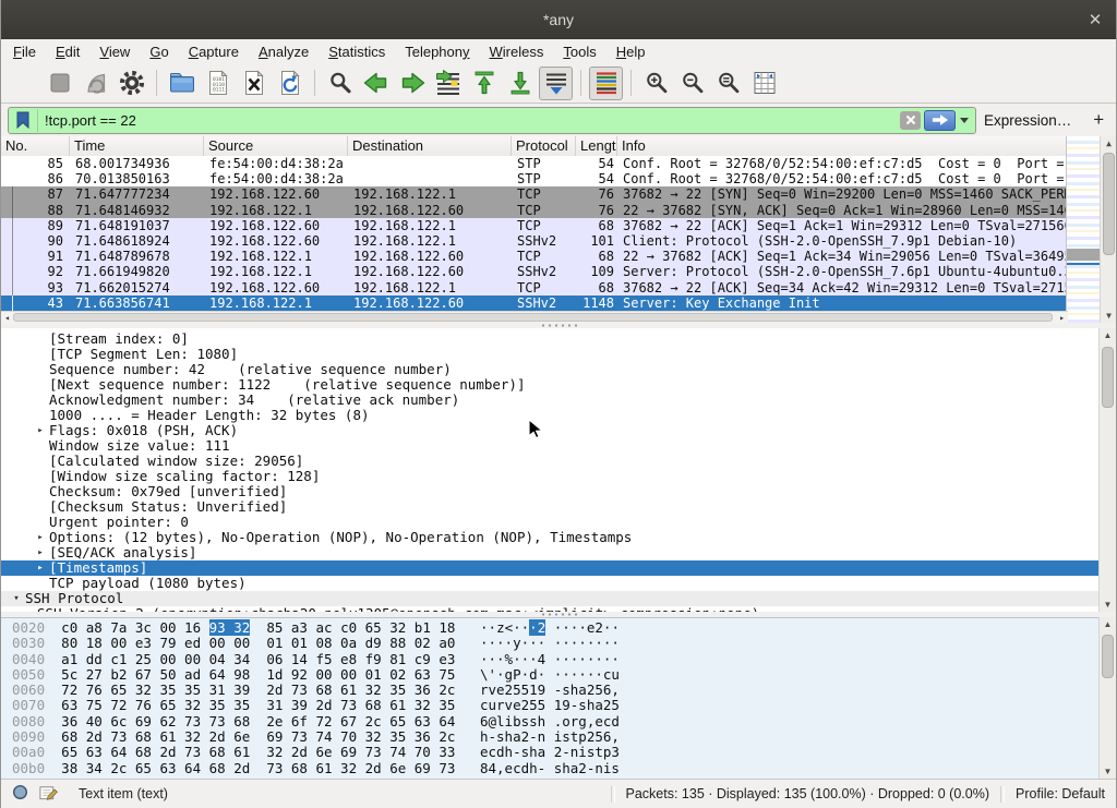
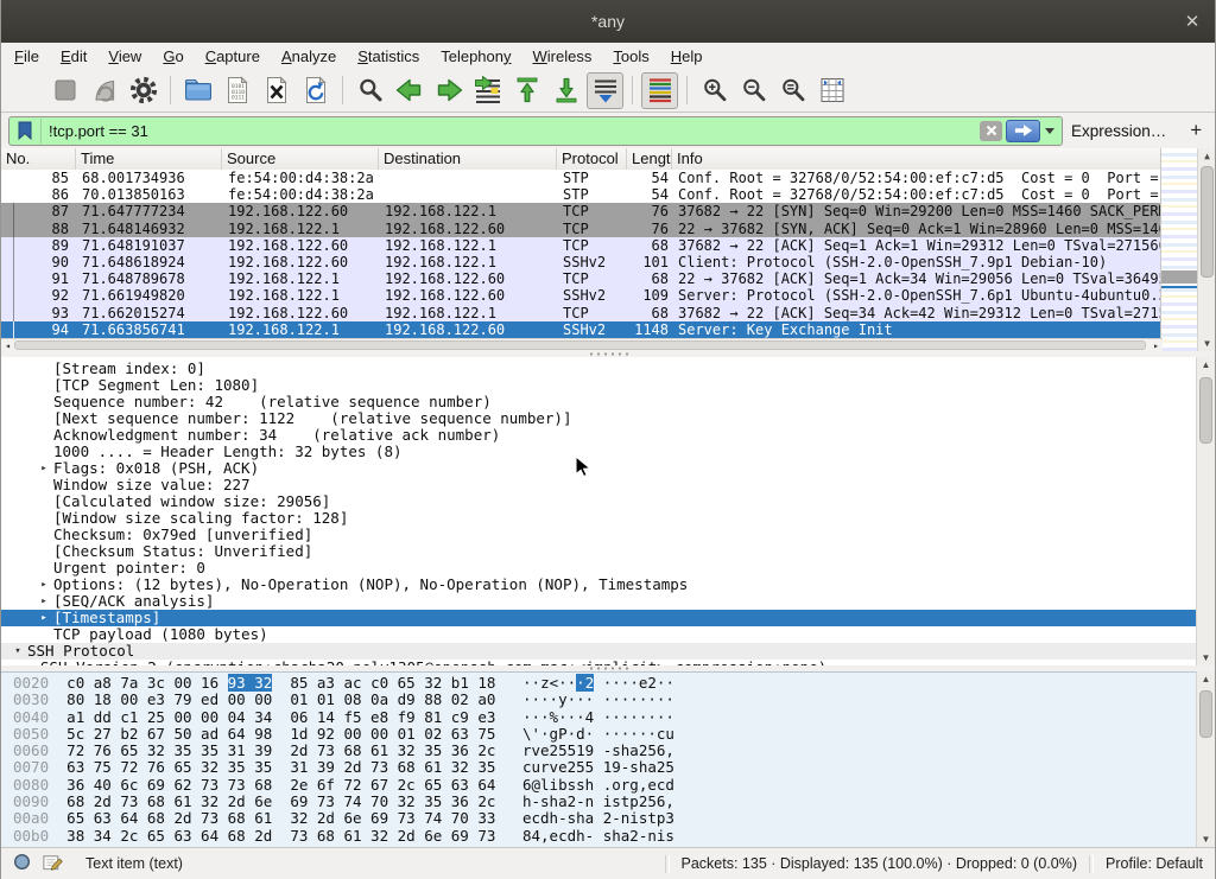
  *any
  ✕
  File
  Edit
  View
  Go
  Capture
  Analyze
  Statistics
  Telephony
  Wireless
  Tools
  Help
- !tcp.port == 22
+ !tcp.port == 31
  Expression…
  +
  No.
  Time
  Source
  Destination
  Protocol
  Lengt
  Info
  85
  68.001734936
  fe:54:00:d4:38:2a
  STP
  54
  Conf. Root = 32768/0/52:54:00:ef:c7:d5 Cost = 0 Port =
  86
  70.013850163
  fe:54:00:d4:38:2a
  STP
  54
  Conf. Root = 32768/0/52:54:00:ef:c7:d5 Cost = 0 Port =
  87
  71.647777234
  192.168.122.60
  192.168.122.1
  TCP
  76
  37682 → 22 [SYN] Seq=0 Win=29200 Len=0 MSS=1460 SACK_PER
  88
  71.648146932
  192.168.122.1
  192.168.122.60
  TCP
  76
  22 → 37682 [SYN, ACK] Seq=0 Ack=1 Win=28960 Len=0 MSS=14
  89
  71.648191037
  192.168.122.60
  192.168.122.1
  TCP
  68
  37682 → 22 [ACK] Seq=1 Ack=1 Win=29312 Len=0 TSval=27156
  90
  71.648618924
  192.168.122.60
  192.168.122.1
  SSHv2
  101
  Client: Protocol (SSH-2.0-OpenSSH_7.9p1 Debian-10)
  91
  71.648789678
  192.168.122.1
  192.168.122.60
  TCP
  68
  22 → 37682 [ACK] Seq=1 Ack=34 Win=29056 Len=0 TSval=3649
  92
  71.661949820
  192.168.122.1
  192.168.122.60
  SSHv2
  109
  Server: Protocol (SSH-2.0-OpenSSH_7.6p1 Ubuntu-4ubuntu0.
  93
  71.662015274
  192.168.122.60
  192.168.122.1
  TCP
  68
  37682 → 22 [ACK] Seq=34 Ack=42 Win=29312 Len=0 TSval=271
- 43
+ 94
  71.663856741
  192.168.122.1
  192.168.122.60
  SSHv2
  1148
  Server: Key Exchange Init
  ▲
  ▼
  ◂
  ▸
  [Stream index: 0]
  [TCP Segment Len: 1080]
  Sequence number: 42 (relative sequence number)
  [Next sequence number: 1122 (relative sequence number)]
  Acknowledgment number: 34 (relative ack number)
  1000 .... = Header Length: 32 bytes (8)
  ▸
  Flags: 0x018 (PSH, ACK)
- Window size value: 111
+ Window size value: 227
  [Calculated window size: 29056]
  [Window size scaling factor: 128]
  Checksum: 0x79ed [unverified]
  [Checksum Status: Unverified]
  Urgent pointer: 0
  ▸
  Options: (12 bytes), No-Operation (NOP), No-Operation (NOP), Timestamps
  ▸
  [SEQ/ACK analysis]
  ▸
  [Timestamps]
  TCP payload (1080 bytes)
  ▾
  SSH Protocol
  ▲
  ▼
  0020 c0 a8 7a 3c 00 16 93 32 85 a3 ac c0 65 32 b1 18 ··z<···2 ····e2··
  0030 80 18 00 e3 79 ed 00 00 01 01 08 0a d9 88 02 a0 ····y··· ········
  0040 a1 dd c1 25 00 00 04 34 06 14 f5 e8 f9 81 c9 e3 ···%···4 ········
  0050 5c 27 b2 67 50 ad 64 98 1d 92 00 00 01 02 63 75 \'·gP·d· ······cu
  0060 72 76 65 32 35 35 31 39 2d 73 68 61 32 35 36 2c rve25519 -sha256,
  0070 63 75 72 76 65 32 35 35 31 39 2d 73 68 61 32 35 curve255 19-sha25
  0080 36 40 6c 69 62 73 73 68 2e 6f 72 67 2c 65 63 64 6@libssh .org,ecd
  0090 68 2d 73 68 61 32 2d 6e 69 73 74 70 32 35 36 2c h-sha2-n istp256,
  00a0 65 63 64 68 2d 73 68 61 32 2d 6e 69 73 74 70 33 ecdh-sha 2-nistp3
  00b0 38 34 2c 65 63 64 68 2d 73 68 61 32 2d 6e 69 73 84,ecdh- sha2-nis
  ▲
  ▼
  Text item (text)
  Packets: 135 · Displayed: 135 (100.0%) · Dropped: 0 (0.0%)
  Profile: Default
